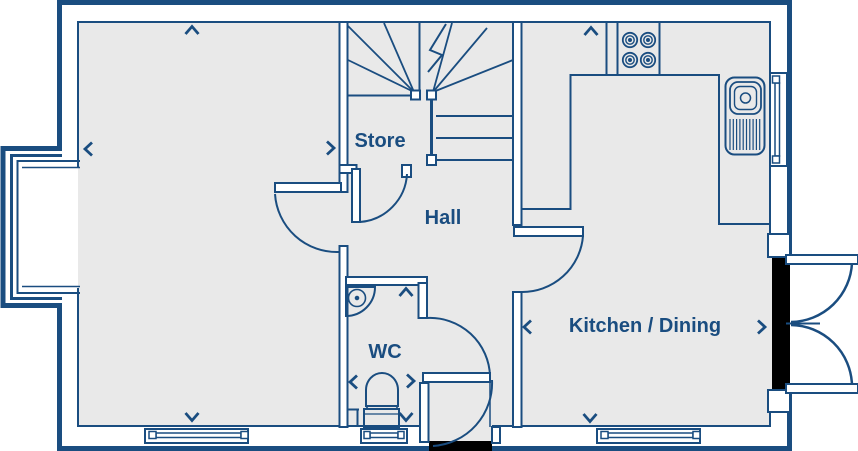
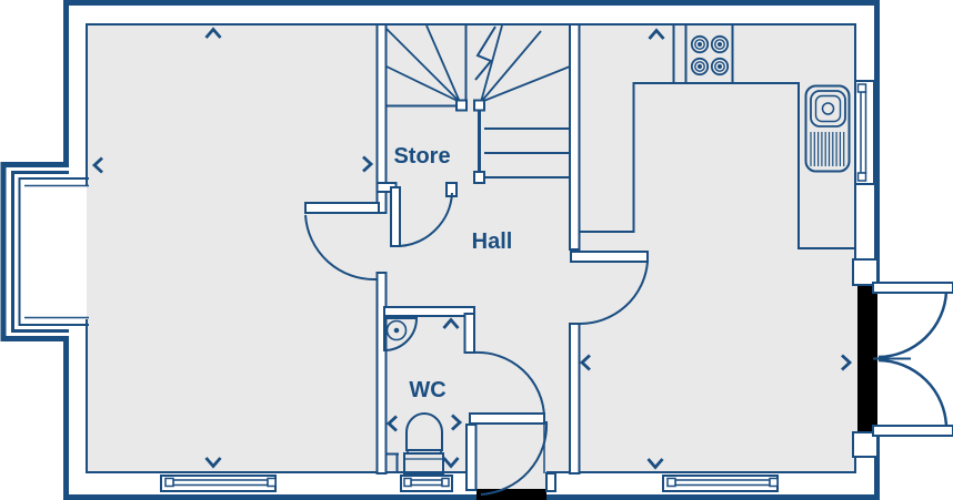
  Store
  Hall
  WC
- Kitchen / Dining
